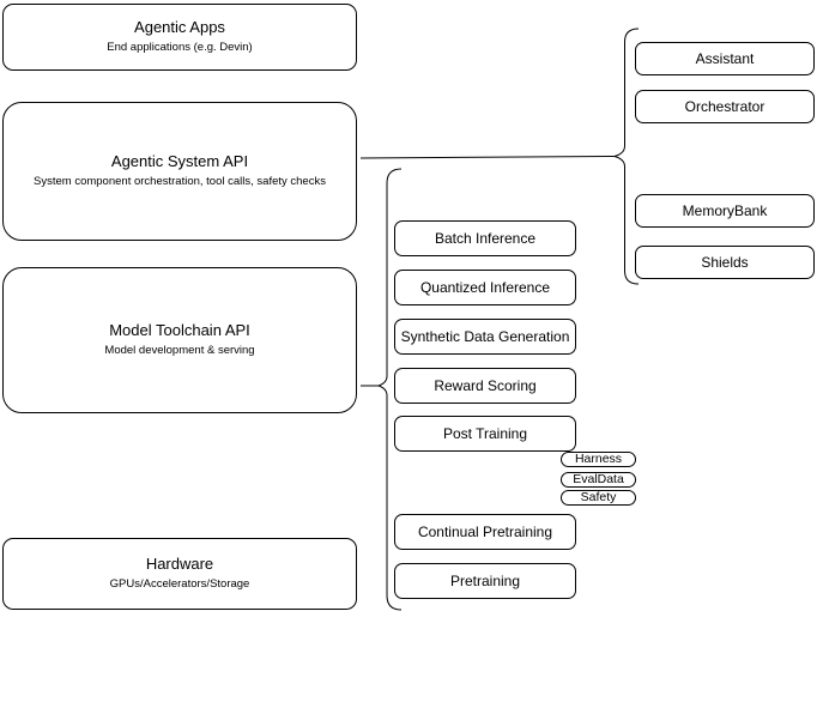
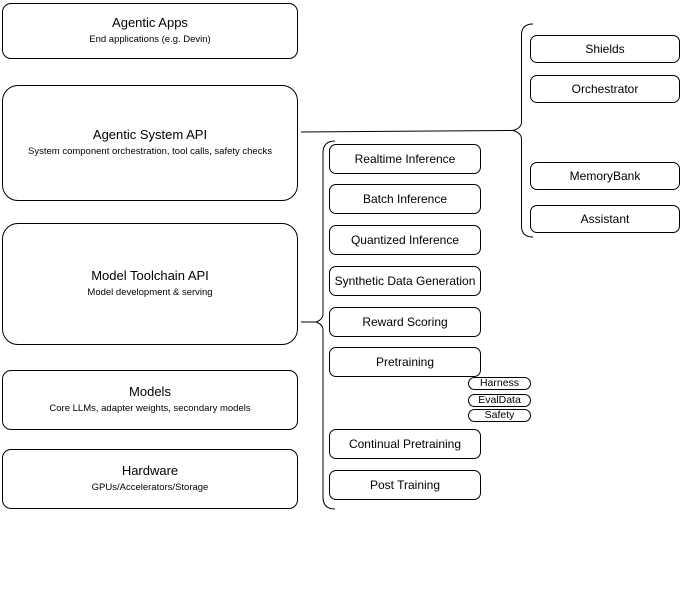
  Agentic Apps
  End applications (e.g. Devin)
  Agentic System API
  System component orchestration, tool calls, safety checks
  Model Toolchain API
  Model development & serving
+ Models
+ Core LLMs, adapter weights, secondary models
  Hardware
  GPUs/Accelerators/Storage
+ Realtime Inference
  Batch Inference
  Quantized Inference
  Synthetic Data Generation
  Reward Scoring
- Post Training
+ Pretraining
  Continual Pretraining
- Pretraining
+ Post Training
  Harness
  EvalData
  Safety
- Assistant
+ Shields
  Orchestrator
  MemoryBank
- Shields
+ Assistant
